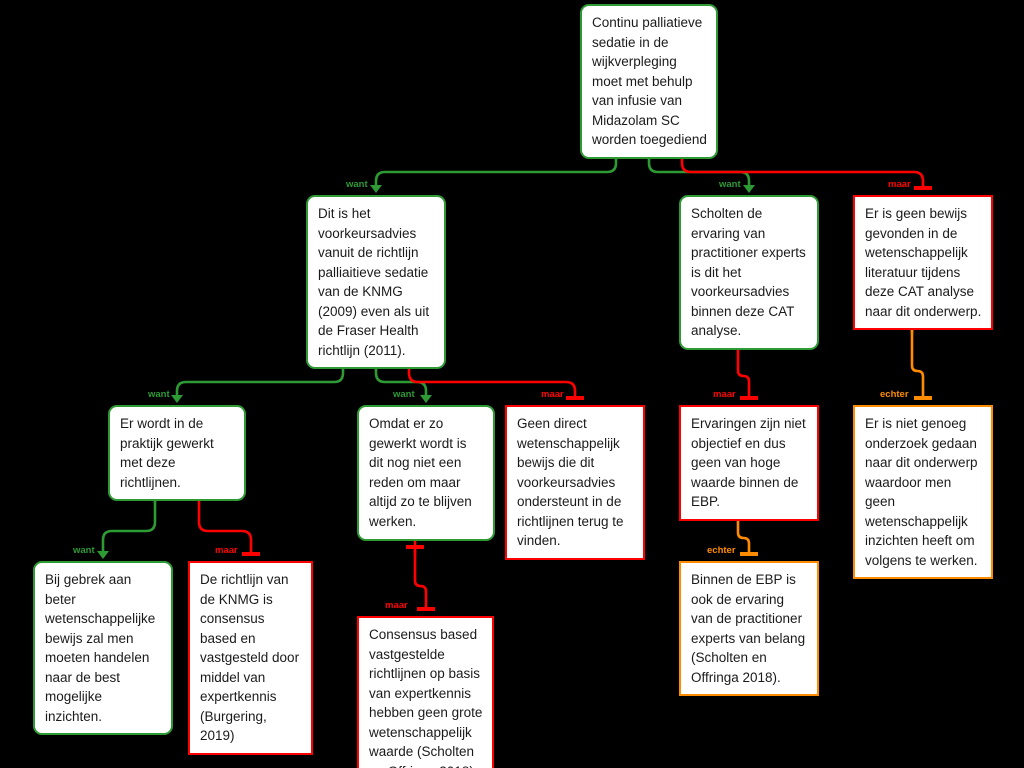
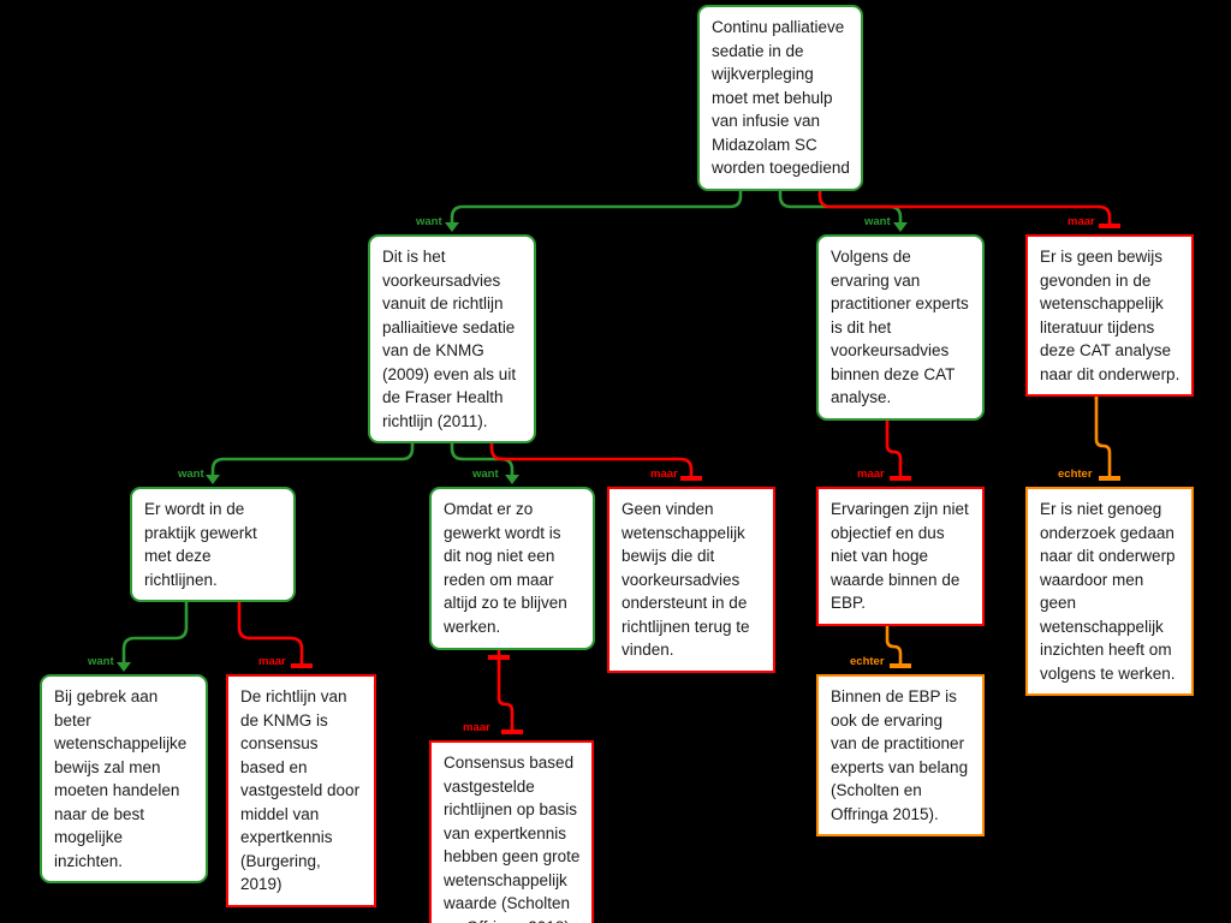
  Continu palliatieve sedatie in de wijkverpleging moet met behulp van infusie van Midazolam SC worden toegediend
  Dit is het voorkeursadvies vanuit de richtlijn palliaitieve sedatie van de KNMG (2009) even als uit de Fraser Health richtlijn (2011).
- Scholten de ervaring van practitioner experts is dit het voorkeursadvies binnen deze CAT analyse.
+ Volgens de ervaring van practitioner experts is dit het voorkeursadvies binnen deze CAT analyse.
  Er is geen bewijs gevonden in de wetenschappelijk literatuur tijdens deze CAT analyse naar dit onderwerp.
  Er wordt in de praktijk gewerkt met deze richtlijnen.
  Omdat er zo gewerkt wordt is dit nog niet een reden om maar altijd zo te blijven werken.
- Geen direct wetenschappelijk bewijs die dit voorkeursadvies ondersteunt in de richtlijnen terug te vinden.
+ Geen vinden wetenschappelijk bewijs die dit voorkeursadvies ondersteunt in de richtlijnen terug te vinden.
- Ervaringen zijn niet objectief en dus geen van hoge waarde binnen de EBP.
+ Ervaringen zijn niet objectief en dus niet van hoge waarde binnen de EBP.
  Er is niet genoeg onderzoek gedaan naar dit onderwerp waardoor men geen wetenschappelijk inzichten heeft om volgens te werken.
  Bij gebrek aan beter wetenschappelijke bewijs zal men moeten handelen naar de best mogelijke inzichten.
  De richtlijn van de KNMG is consensus based en vastgesteld door middel van expertkennis (Burgering, 2019)
  Consensus based vastgestelde richtlijnen op basis van expertkennis hebben geen grote wetenschappelijk waarde (Scholten
- Binnen de EBP is ook de ervaring van de practitioner experts van belang (Scholten en Offringa 2018).
+ Binnen de EBP is ook de ervaring van de practitioner experts van belang (Scholten en Offringa 2015).
  want
  want
  maar
  want
  want
  maar
  maar
  echter
  want
  maar
  maar
  echter
